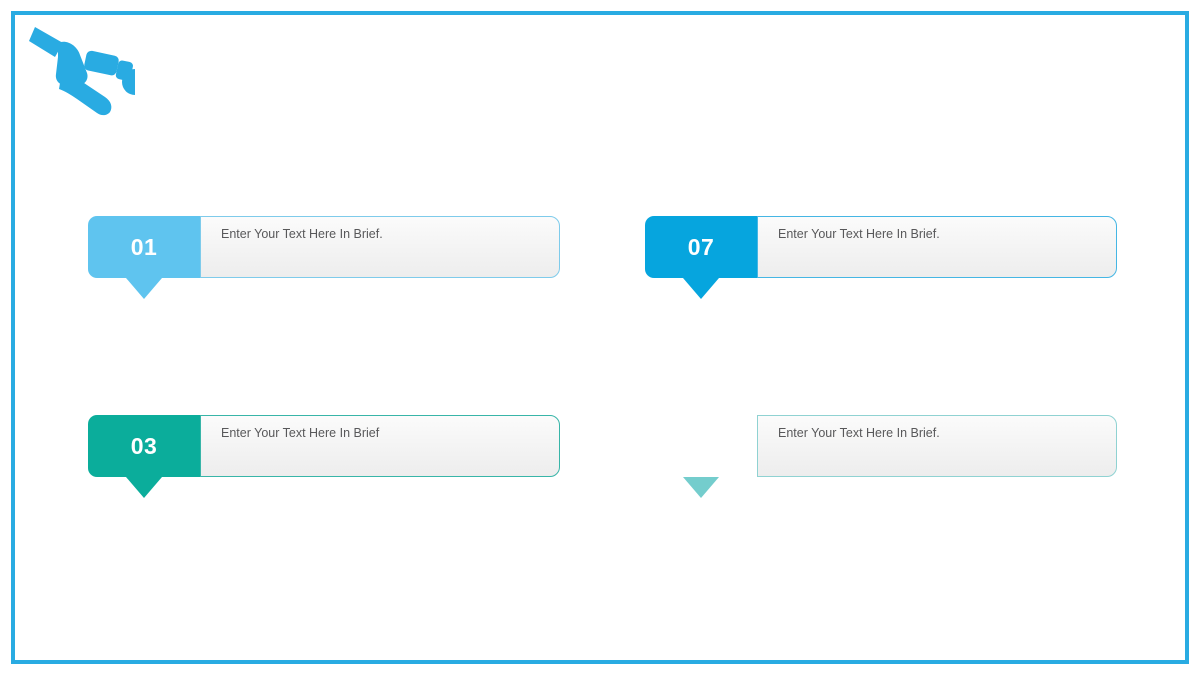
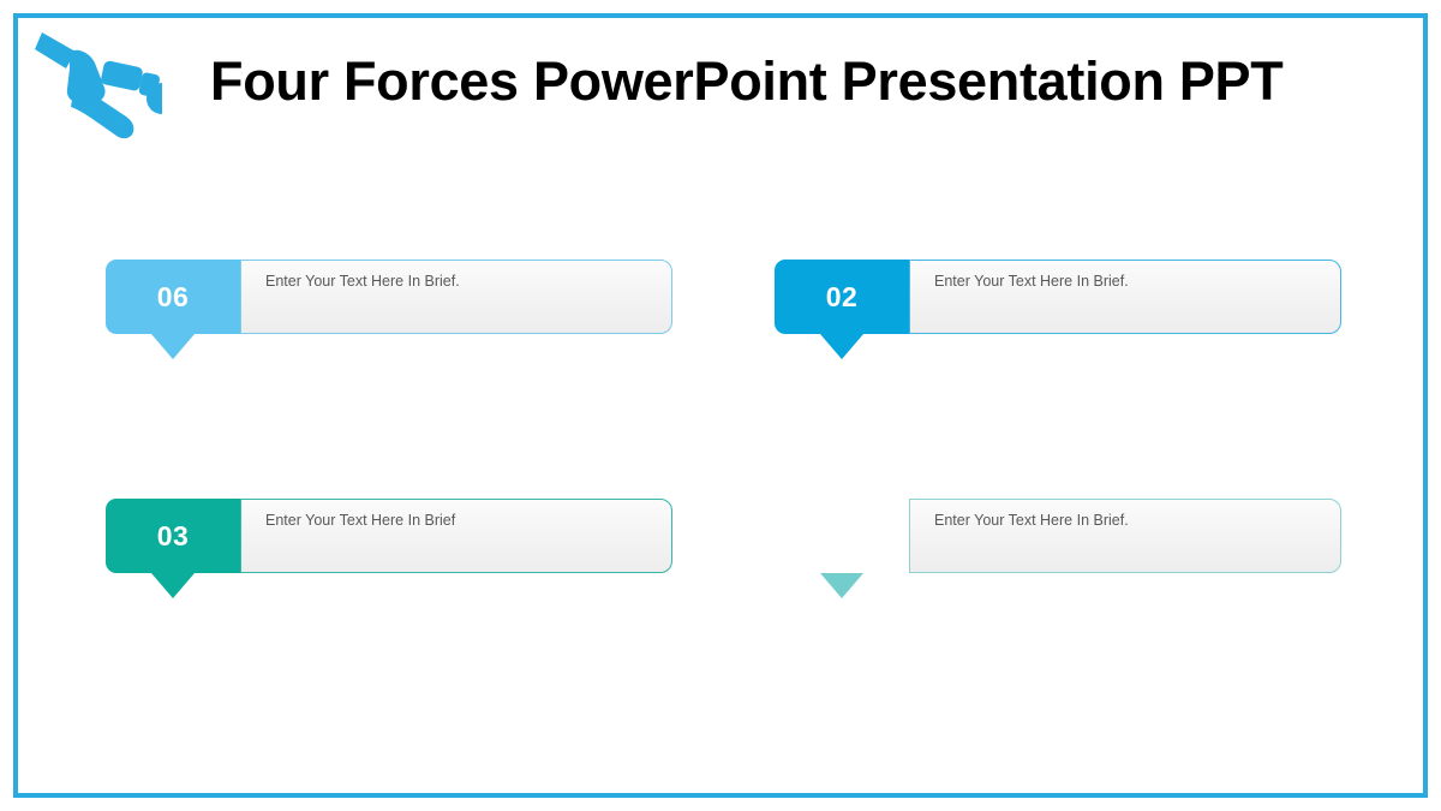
+ Four Forces PowerPoint Presentation PPT
- 01
+ 06
  Enter Your Text Here In Brief.
- 07
+ 02
  Enter Your Text Here In Brief.
  03
  Enter Your Text Here In Brief
  Enter Your Text Here In Brief.
